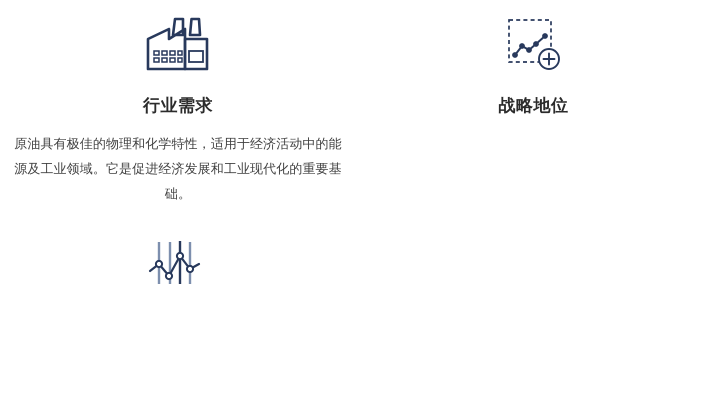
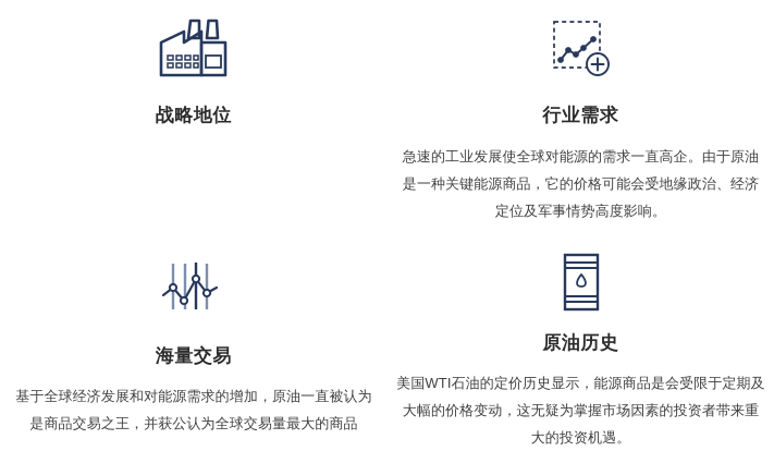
- 行业需求
+ 战略地位
- 原油具有极佳的物理和化学特性，适用于经济活动中的能源及工业领域。它是促进经济发展和工业现代化的重要基础。
- 战略地位
+ 行业需求
+ 急速的工业发展使全球对能源的需求一直高企。由于原油是一种关键能源商品，它的价格可能会受地缘政治、经济定位及军事情势高度影响。
+ 海量交易
+ 基于全球经济发展和对能源需求的增加，原油一直被认为是商品交易之王，并获公认为全球交易量最大的商品
+ 原油历史
+ 美国WTI石油的定价历史显示，能源商品是会受限于定期及大幅的价格变动，这无疑为掌握市场因素的投资者带来重大的投资机遇。
